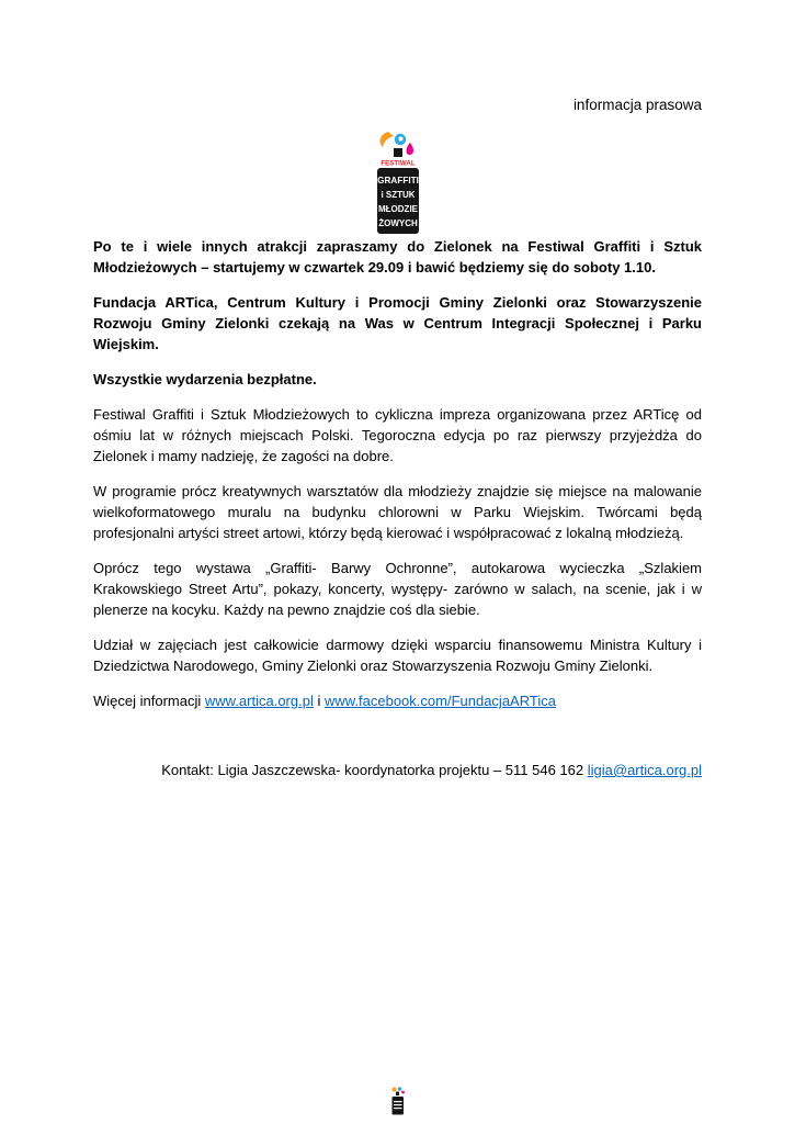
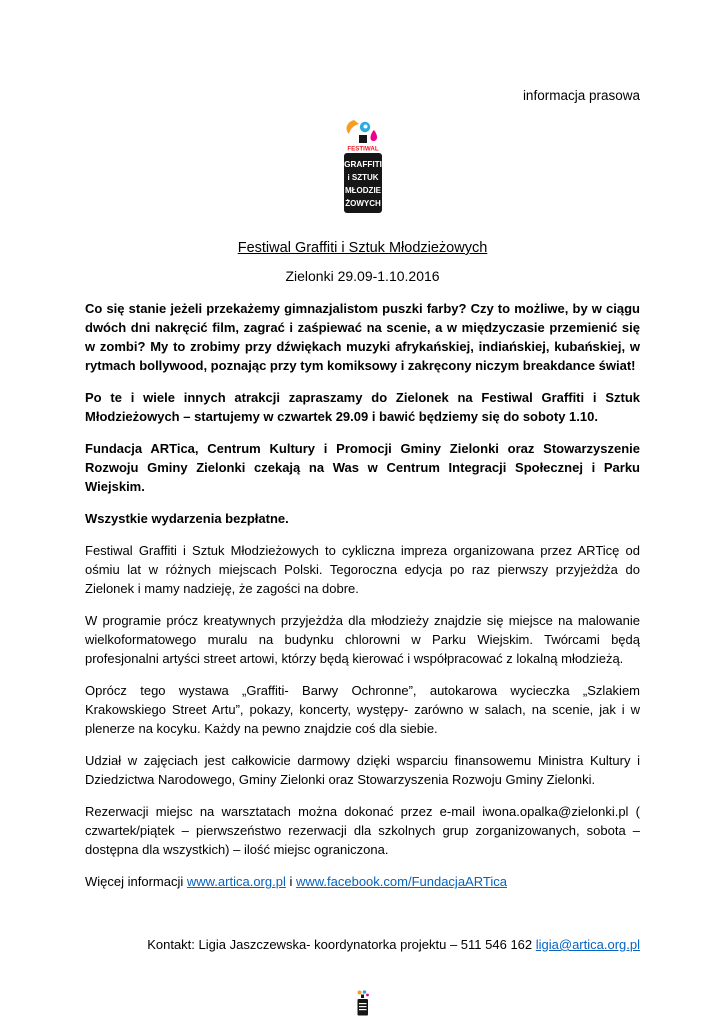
  informacja prasowa
  GRAFFITI
  i SZTUK
  MŁODZIE
  ŻOWYCH
+ Festiwal Graffiti i Sztuk Młodzieżowych
+ Zielonki 29.09-1.10.2016
+ Co się stanie jeżeli przekażemy gimnazjalistom puszki farby? Czy to możliwe, by w ciągu dwóch dni nakręcić film, zagrać i zaśpiewać na scenie, a w międzyczasie przemienić się w zombi? My to zrobimy przy dźwiękach muzyki afrykańskiej, indiańskiej, kubańskiej, w rytmach bollywood, poznając przy tym komiksowy i zakręcony niczym breakdance świat!
  Po te i wiele innych atrakcji zapraszamy do Zielonek na Festiwal Graffiti i Sztuk Młodzieżowych – startujemy w czwartek 29.09 i bawić będziemy się do soboty 1.10.
  Fundacja ARTica, Centrum Kultury i Promocji Gminy Zielonki oraz Stowarzyszenie Rozwoju Gminy Zielonki czekają na Was w Centrum Integracji Społecznej i Parku Wiejskim.
  Wszystkie wydarzenia bezpłatne.
  Festiwal Graffiti i Sztuk Młodzieżowych to cykliczna impreza organizowana przez ARTicę od ośmiu lat w różnych miejscach Polski. Tegoroczna edycja po raz pierwszy przyjeżdża do Zielonek i mamy nadzieję, że zagości na dobre.
- W programie prócz kreatywnych warsztatów dla młodzieży znajdzie się miejsce na malowanie wielkoformatowego muralu na budynku chlorowni w Parku Wiejskim. Twórcami będą profesjonalni artyści street artowi, którzy będą kierować i współpracować z lokalną młodzieżą.
+ W programie prócz kreatywnych przyjeżdża dla młodzieży znajdzie się miejsce na malowanie wielkoformatowego muralu na budynku chlorowni w Parku Wiejskim. Twórcami będą profesjonalni artyści street artowi, którzy będą kierować i współpracować z lokalną młodzieżą.
  Oprócz tego wystawa „Graffiti- Barwy Ochronne”, autokarowa wycieczka „Szlakiem Krakowskiego Street Artu”, pokazy, koncerty, występy- zarówno w salach, na scenie, jak i w plenerze na kocyku. Każdy na pewno znajdzie coś dla siebie.
  Udział w zajęciach jest całkowicie darmowy dzięki wsparciu finansowemu Ministra Kultury i Dziedzictwa Narodowego, Gminy Zielonki oraz Stowarzyszenia Rozwoju Gminy Zielonki.
+ Rezerwacji miejsc na warsztatach można dokonać przez e-mail iwona.opalka@zielonki.pl ( czwartek/piątek – pierwszeństwo rezerwacji dla szkolnych grup zorganizowanych, sobota – dostępna dla wszystkich) – ilość miejsc ograniczona.
  Więcej informacji www.artica.org.pl i www.facebook.com/FundacjaARTica
  Kontakt: Ligia Jaszczewska- koordynatorka projektu – 511 546 162 ligia@artica.org.pl
